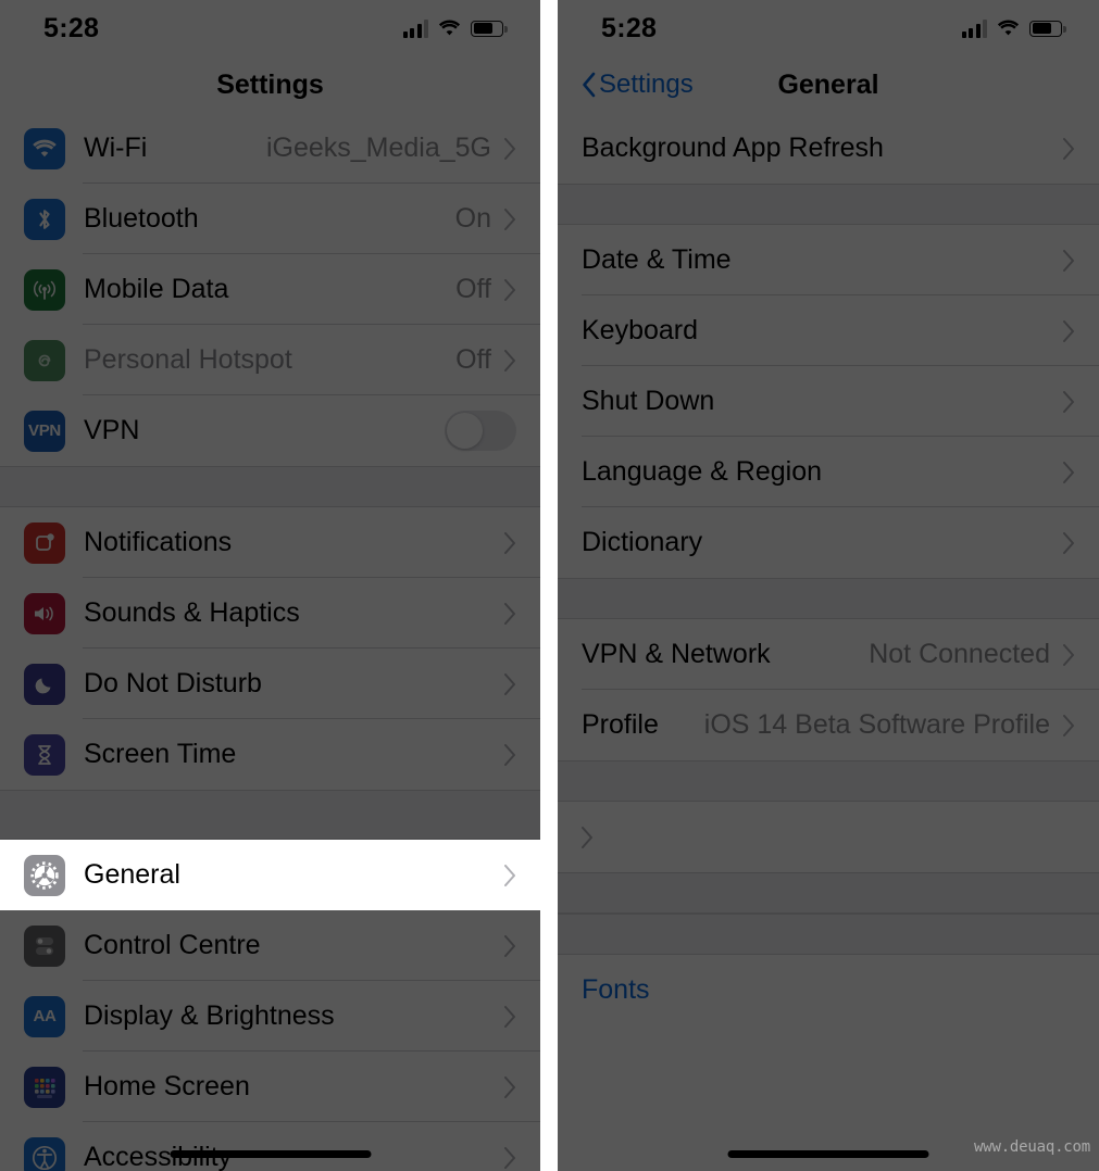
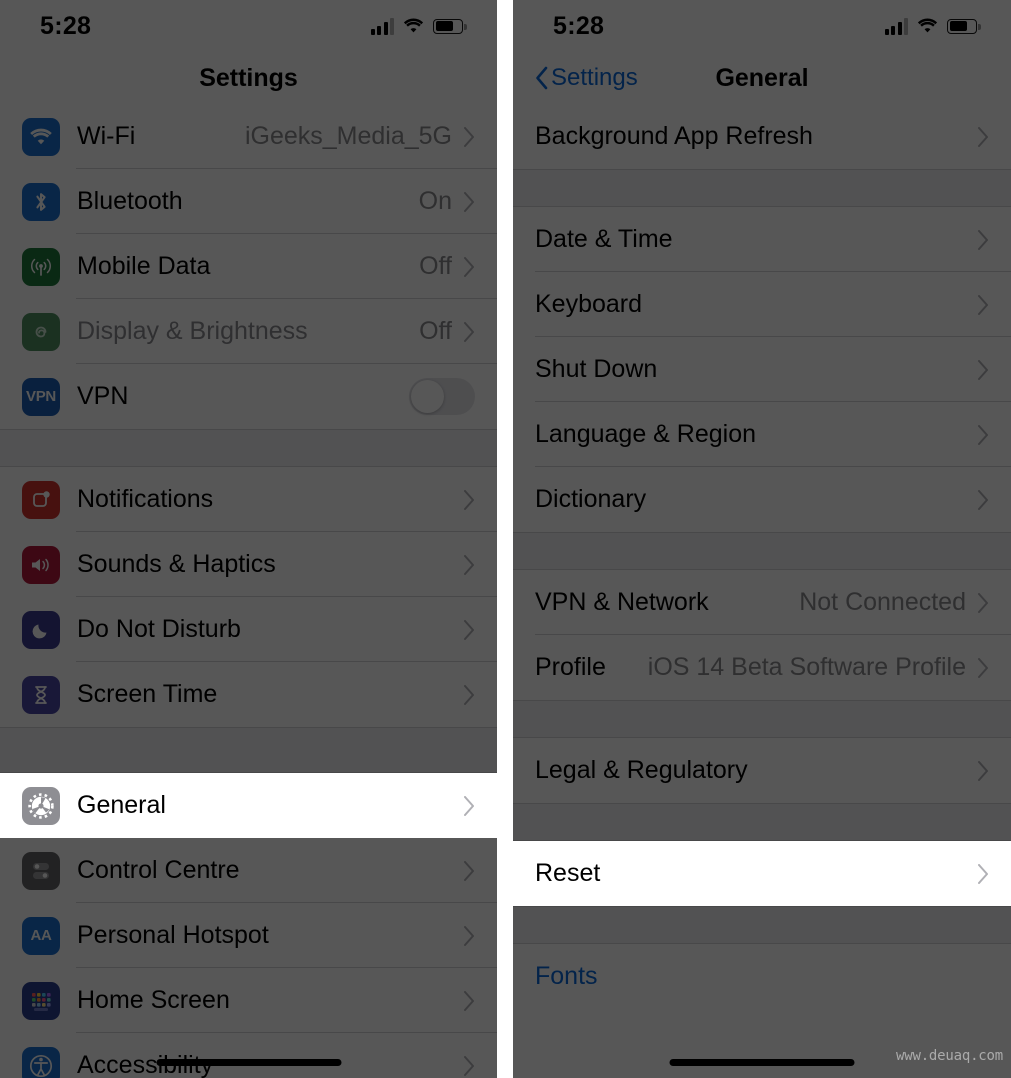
  5:28
  Settings
  Wi-Fi
  iGeeks_Media_5G
  Bluetooth
  On
  Mobile Data
  Off
- Personal Hotspot
+ Display & Brightness
  Off
  VPN
  VPN
  Notifications
  Sounds & Haptics
  Do Not Disturb
  Screen Time
  General
  Control Centre
  AA
- Display & Brightness
+ Personal Hotspot
  Home Screen
  5:28
  Settings
  General
  Background App Refresh
  Date & Time
  Keyboard
  Shut Down
  Language & Region
  Dictionary
  VPN & Network
  Not Connected
  Profile
  iOS 14 Beta Software Profile
+ Legal & Regulatory
+ Reset
  Fonts
  www.deuaq.com
